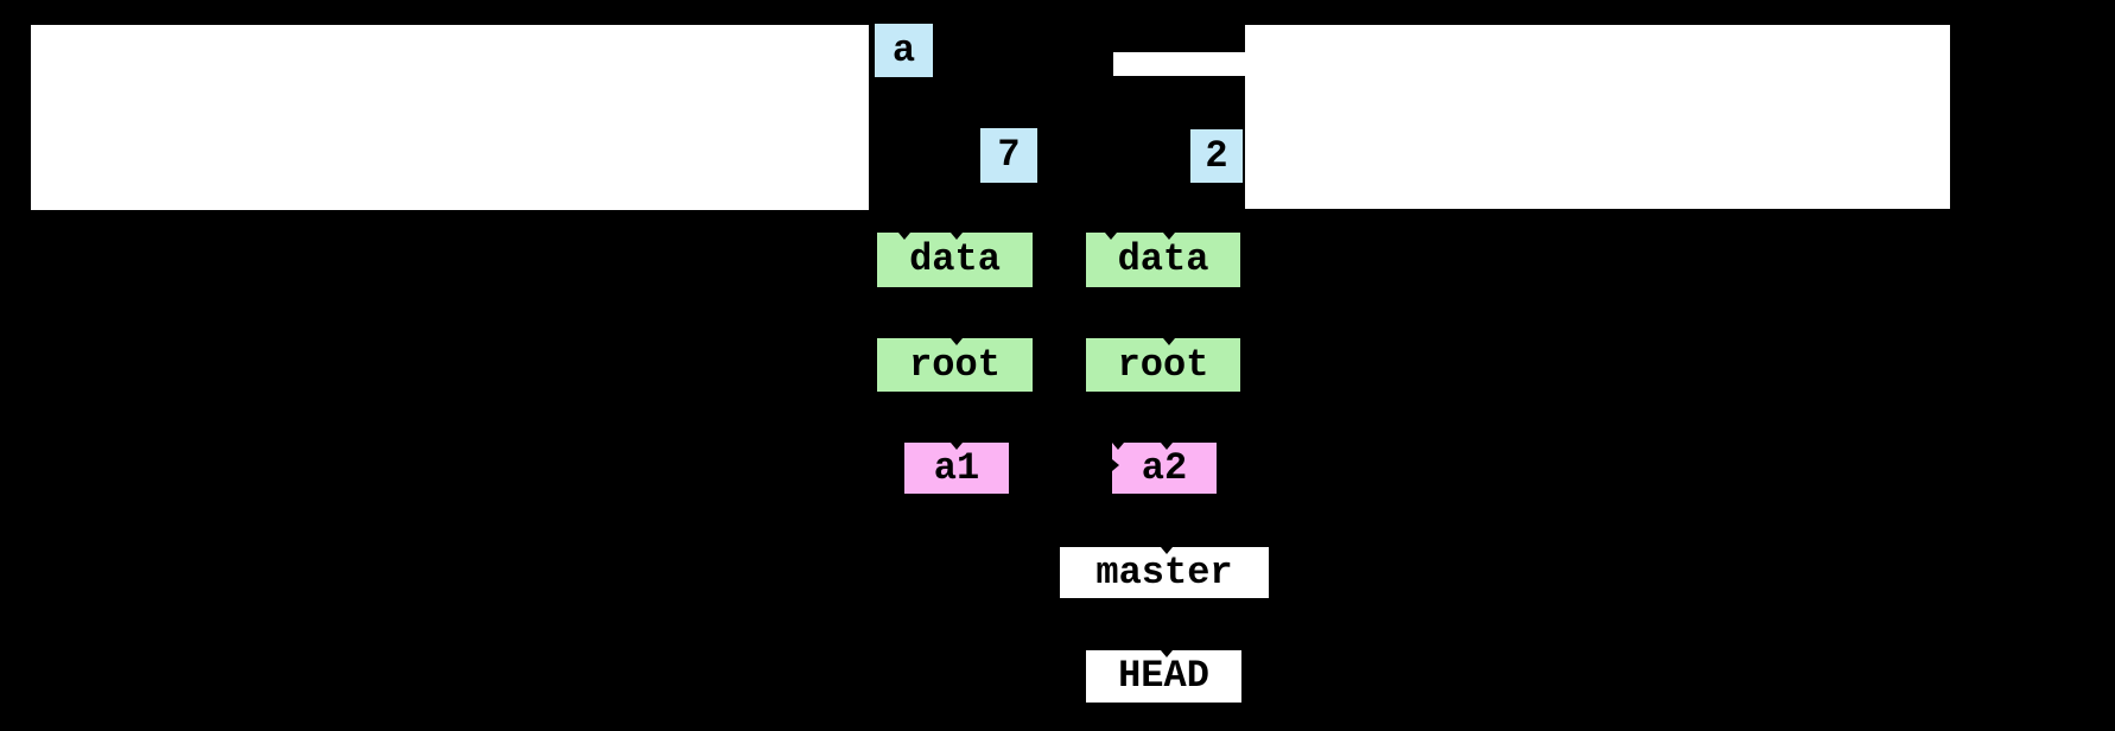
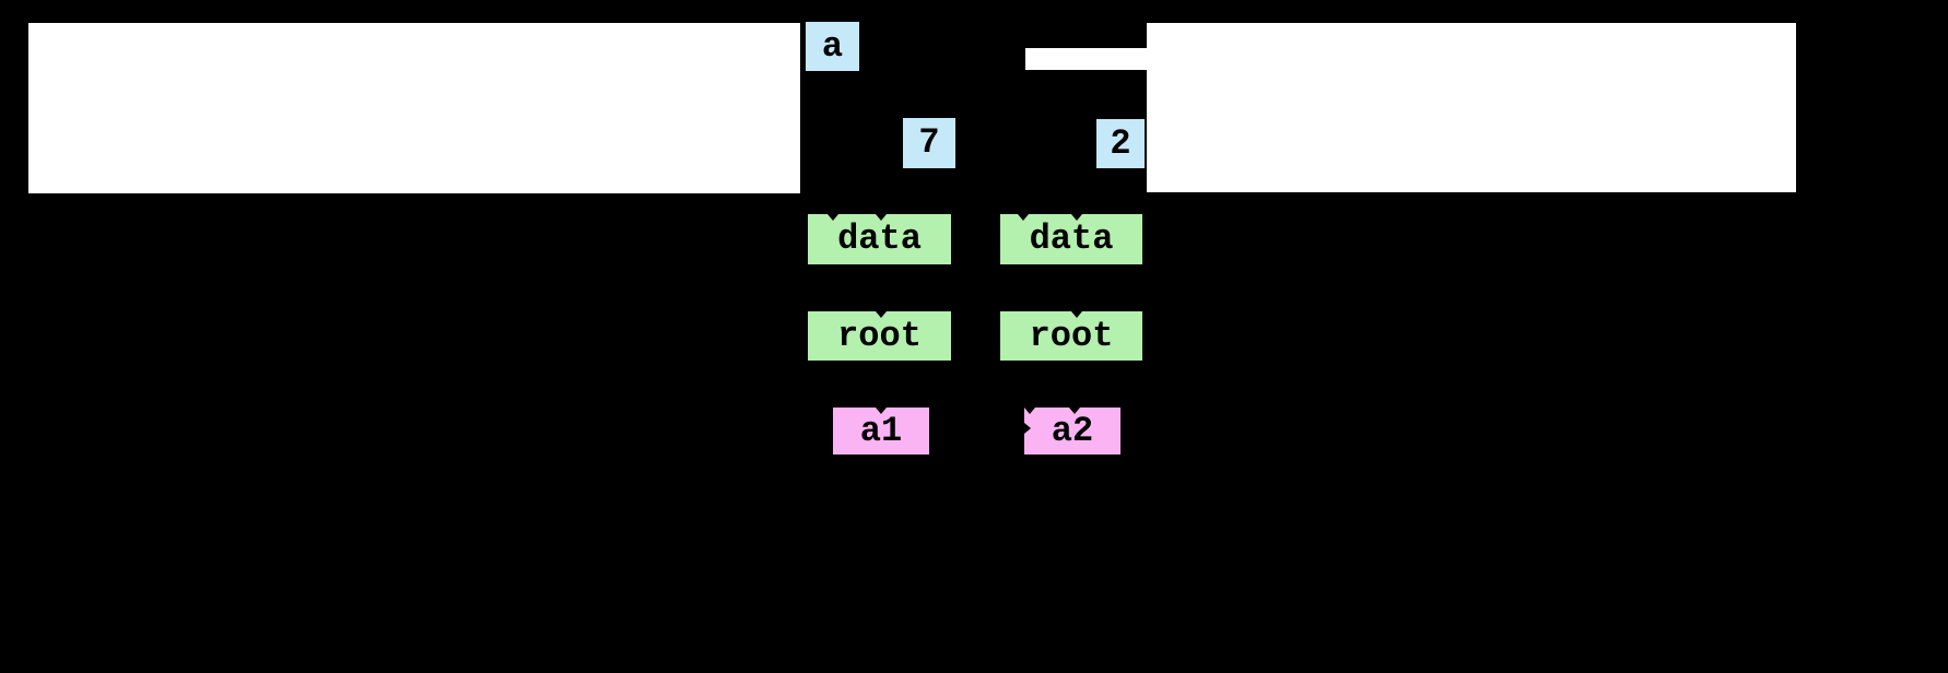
  a
  7
  2
  data
  data
  root
  root
  a1
  a2
- master
- HEAD
